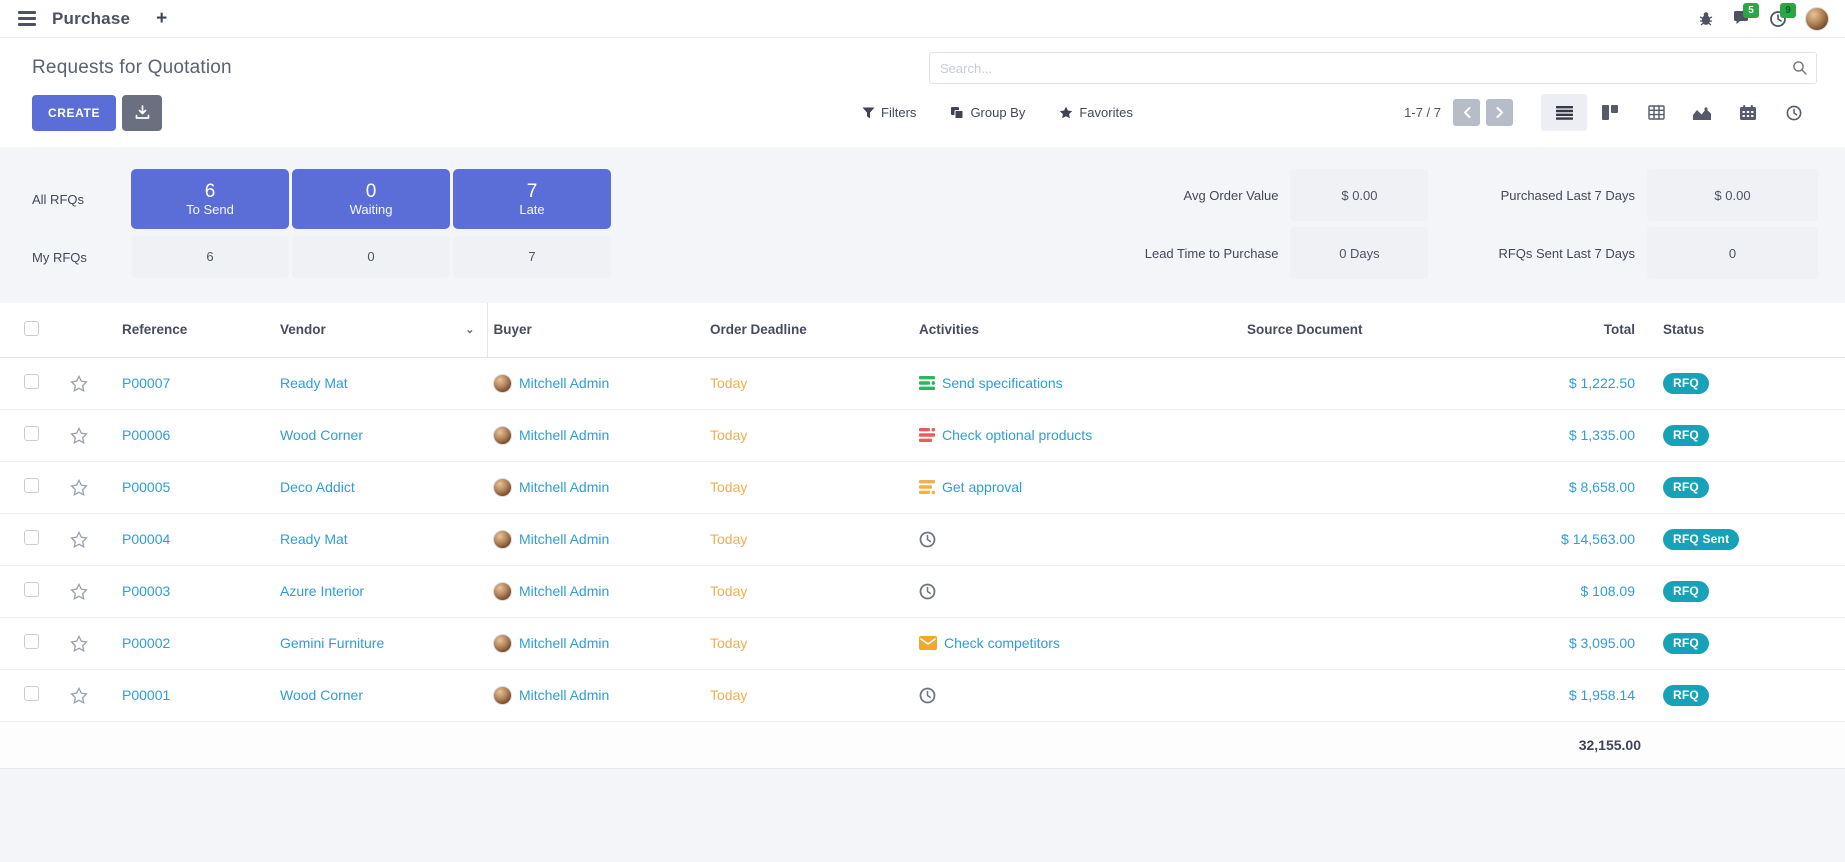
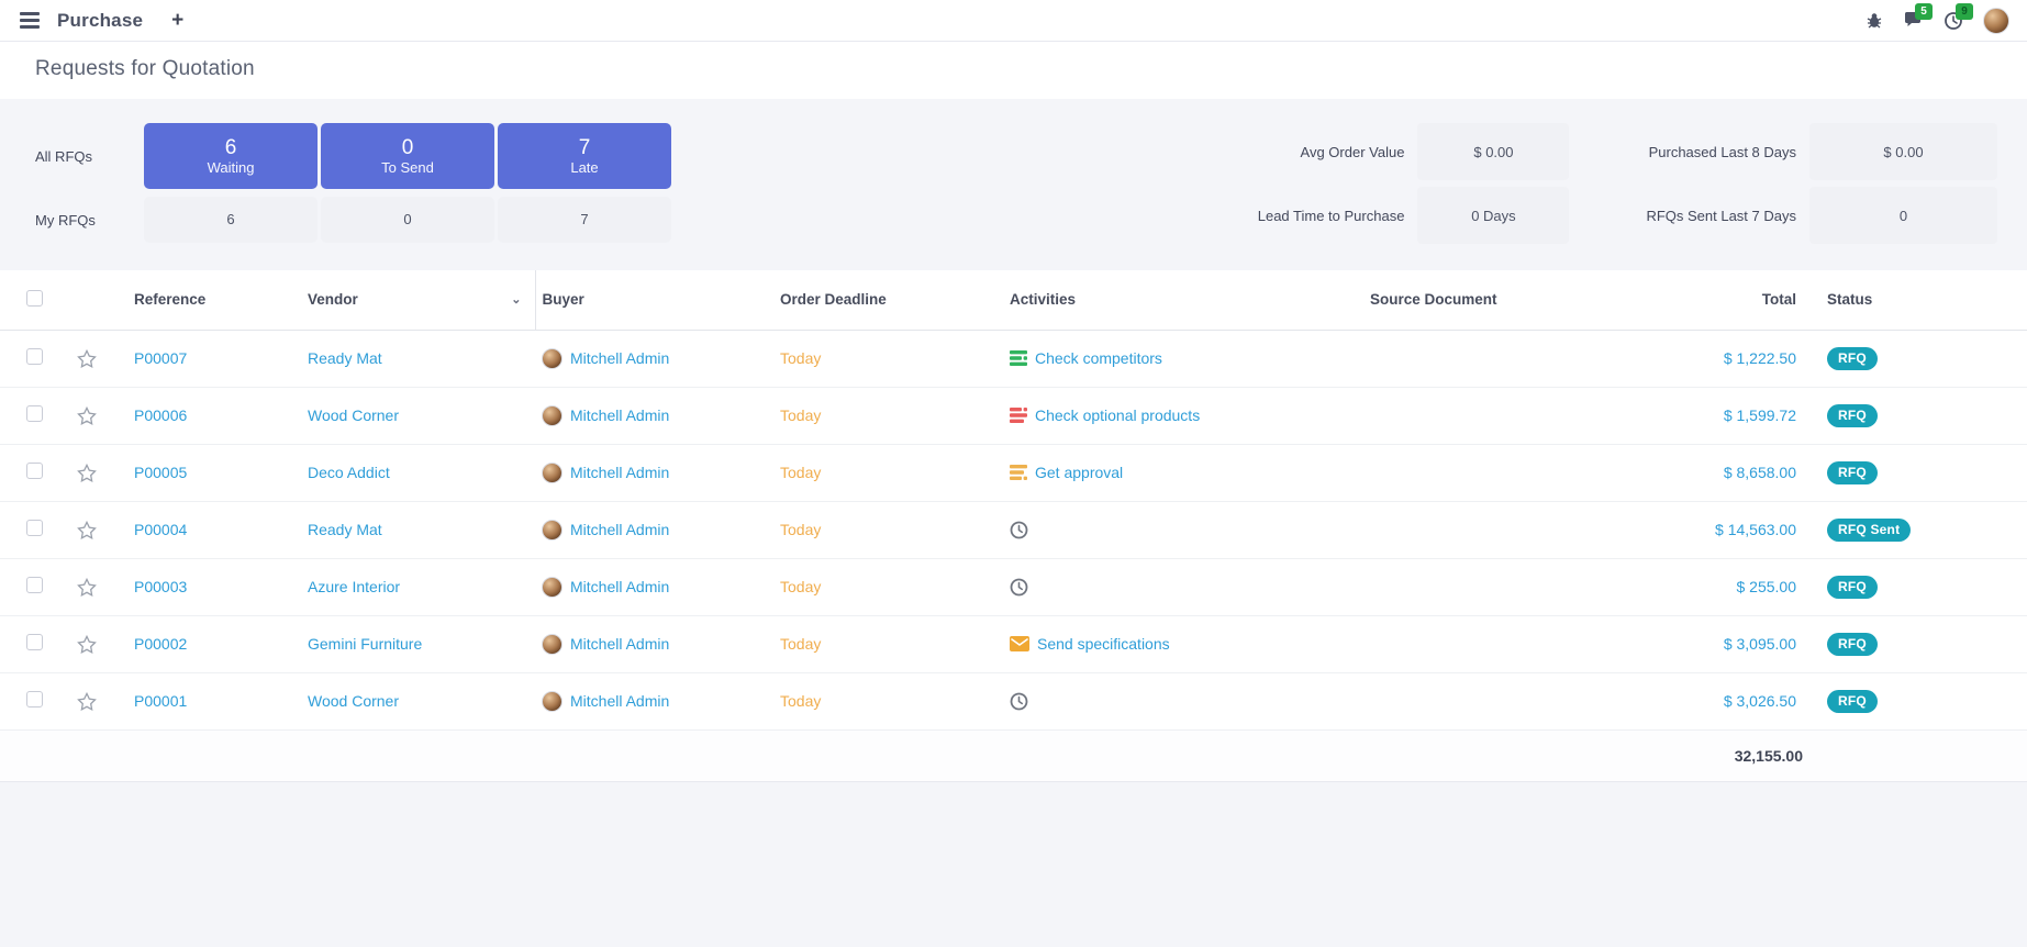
  Purchase
  +
  5
  9
  Requests for Quotation
- Search...
- CREATE
- Filters
- Group By
- Favorites
- 1-7 / 7
  All RFQs
  6
- To Send
+ Waiting
  0
- Waiting
+ To Send
  7
  Late
  My RFQs
  6
  0
  7
  Avg Order Value
  $ 0.00
- Purchased Last 7 Days
+ Purchased Last 8 Days
  $ 0.00
  Lead Time to Purchase
  0 Days
  RFQs Sent Last 7 Days
  0
  		Reference	Vendor ⌄	Buyer	Order Deadline	Activities	Source Document	Total	Status
- 		P00007	Ready Mat	Mitchell Admin	Today	Send specifications		$ 1,222.50	RFQ
+ 		P00007	Ready Mat	Mitchell Admin	Today	Check competitors		$ 1,222.50	RFQ
- 		P00006	Wood Corner	Mitchell Admin	Today	Check optional products		$ 1,335.00	RFQ
+ 		P00006	Wood Corner	Mitchell Admin	Today	Check optional products		$ 1,599.72	RFQ
  		P00005	Deco Addict	Mitchell Admin	Today	Get approval		$ 8,658.00	RFQ
  		P00004	Ready Mat	Mitchell Admin	Today			$ 14,563.00	RFQ Sent
- 		P00003	Azure Interior	Mitchell Admin	Today			$ 108.09	RFQ
+ 		P00003	Azure Interior	Mitchell Admin	Today			$ 255.00	RFQ
- 		P00002	Gemini Furniture	Mitchell Admin	Today	Check competitors		$ 3,095.00	RFQ
+ 		P00002	Gemini Furniture	Mitchell Admin	Today	Send specifications		$ 3,095.00	RFQ
- 		P00001	Wood Corner	Mitchell Admin	Today			$ 1,958.14	RFQ
+ 		P00001	Wood Corner	Mitchell Admin	Today			$ 3,026.50	RFQ
  	32,155.00
